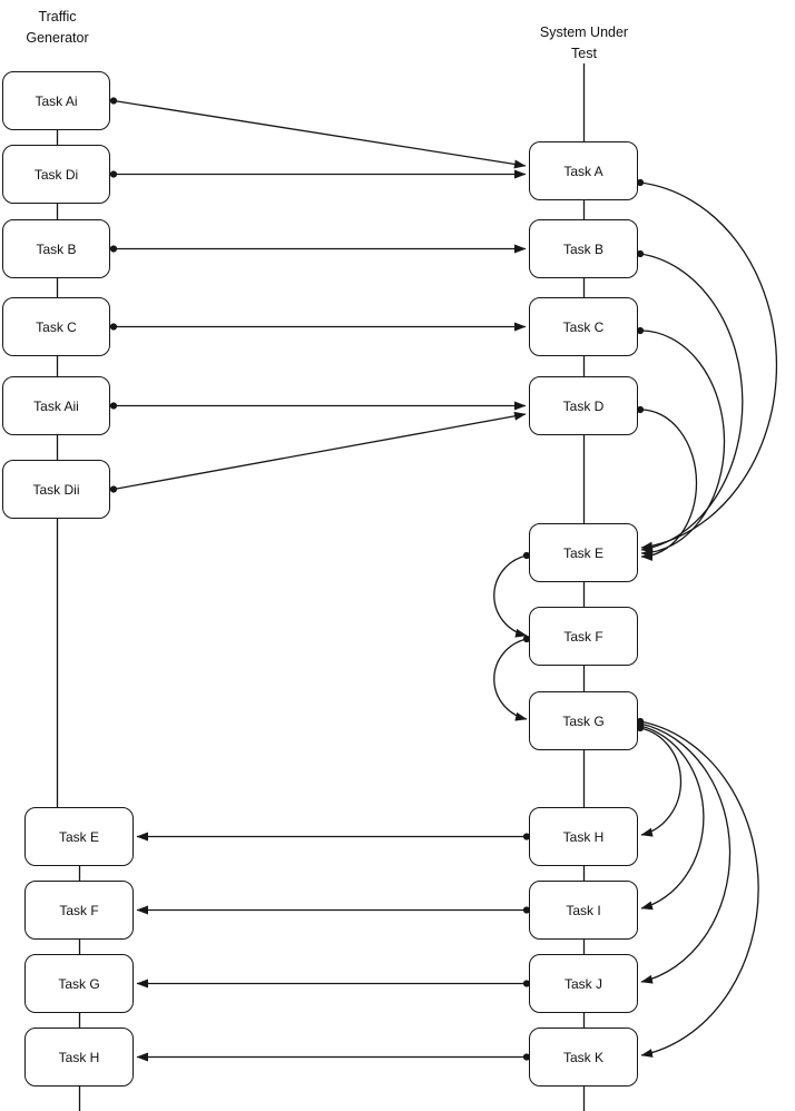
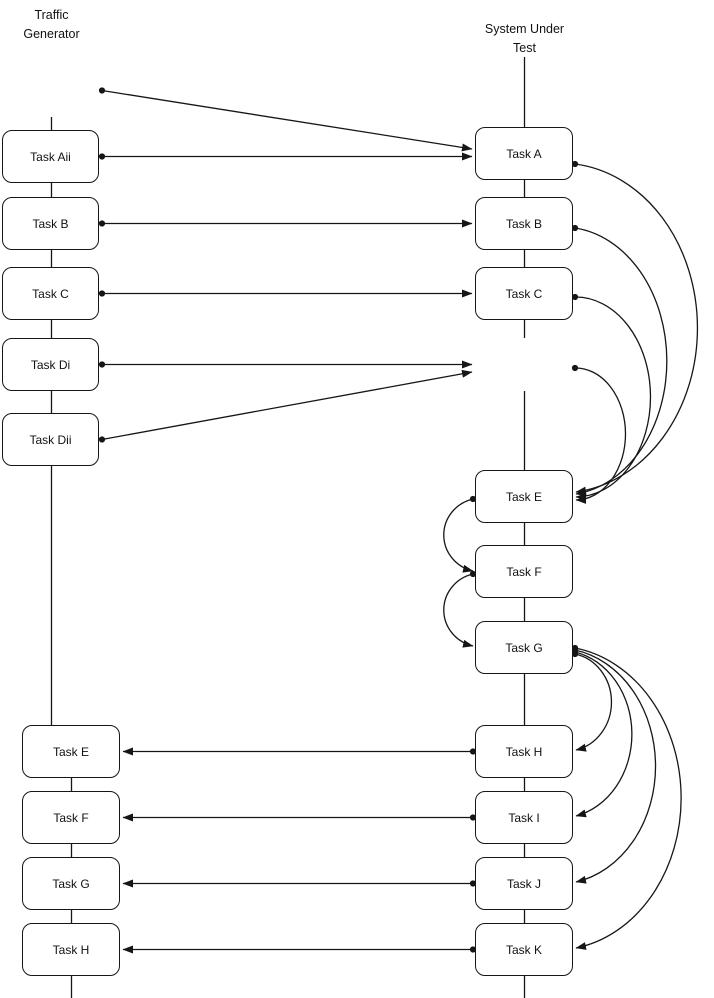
  Traffic
  Generator
  System Under
  Test
- Task Ai
- Task Di
+ Task Aii
  Task B
  Task C
- Task Aii
+ Task Di
  Task Dii
  Task E
  Task F
  Task G
  Task H
  Task A
  Task B
  Task C
- Task D
  Task E
  Task F
  Task G
  Task H
  Task I
  Task J
  Task K
